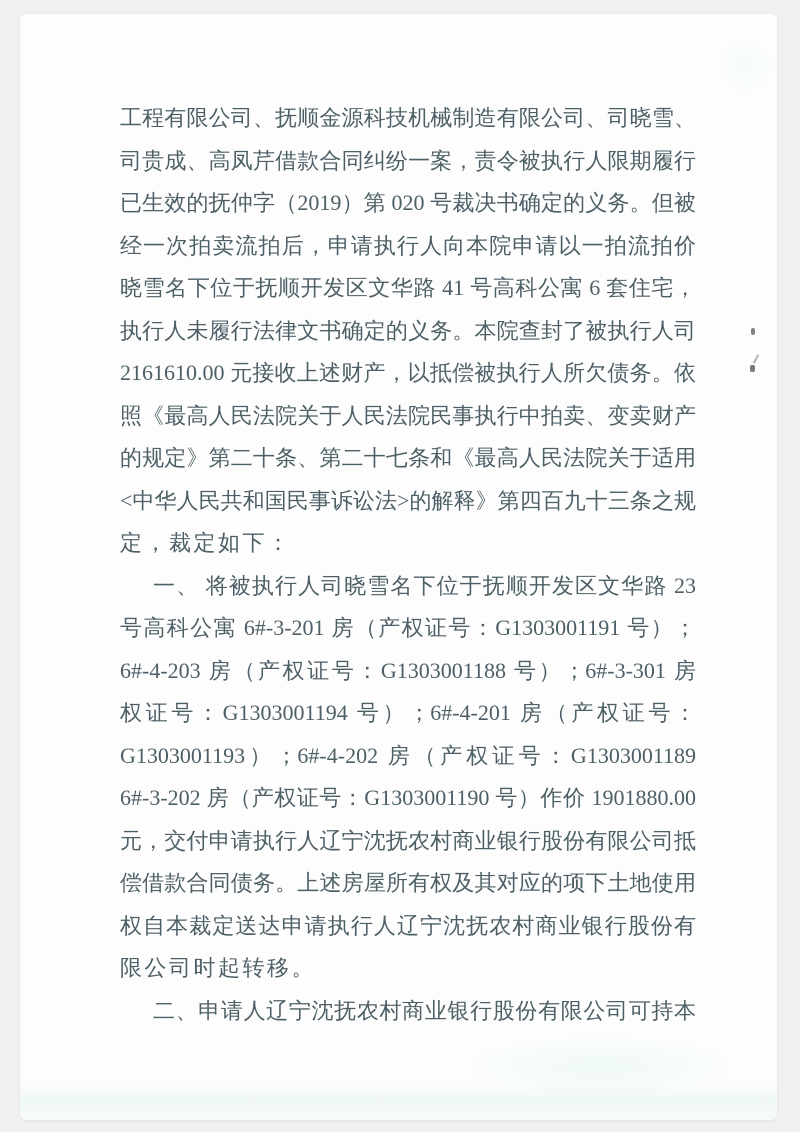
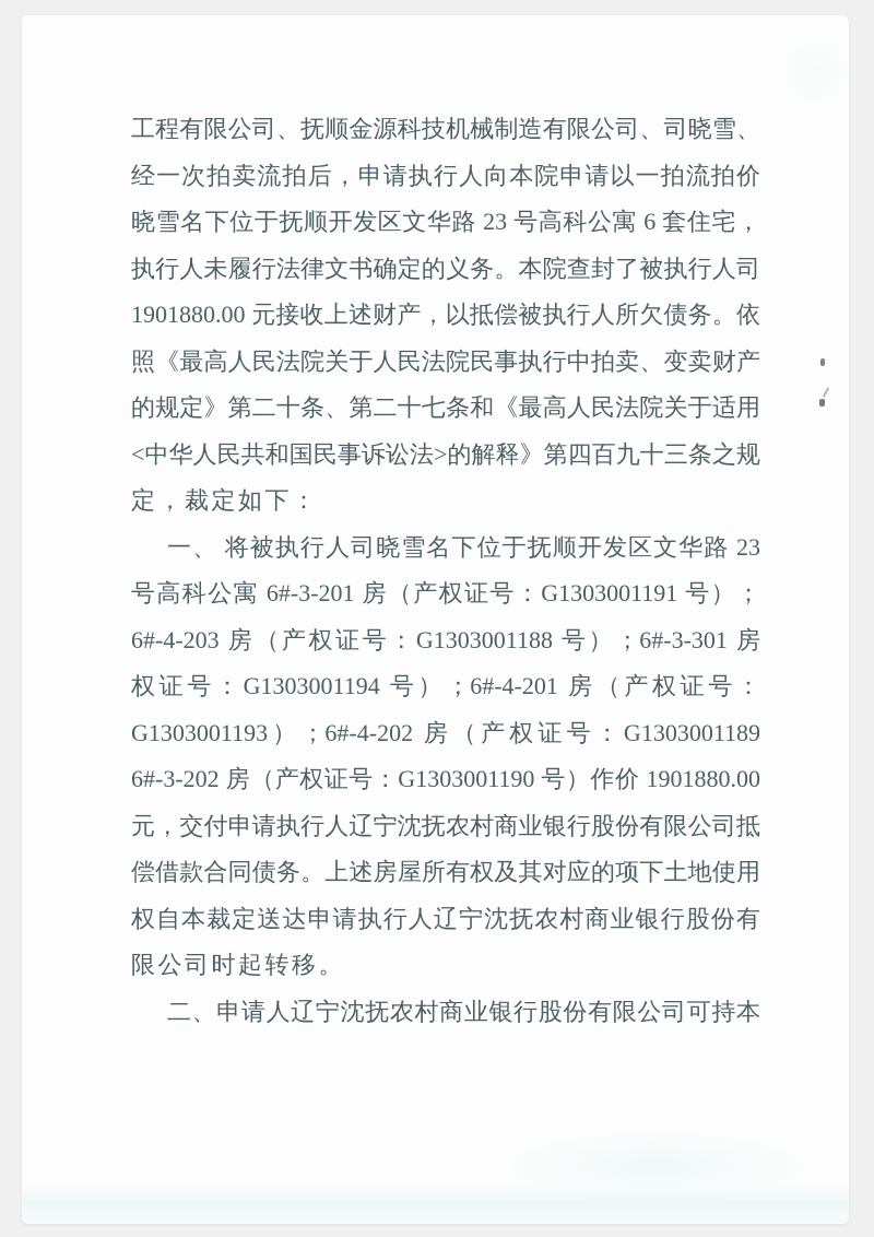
  工程有限公司、抚顺金源科技机械制造有限公司、司晓雪、
- 司贵成、高凤芹借款合同纠纷一案，责令被执行人限期履行
- 已生效的抚仲字（2019）第 020 号裁决书确定的义务。但被
  经一次拍卖流拍后，申请执行人向本院申请以一拍流拍价
- 晓雪名下位于抚顺开发区文华路 41 号高科公寓 6 套住宅，
+ 晓雪名下位于抚顺开发区文华路 23 号高科公寓 6 套住宅，
  执行人未履行法律文书确定的义务。本院查封了被执行人司
- 2161610.00 元接收上述财产，以抵偿被执行人所欠债务。依
+ 1901880.00 元接收上述财产，以抵偿被执行人所欠债务。依
  照《最高人民法院关于人民法院民事执行中拍卖、变卖财产
  的规定》第二十条、第二十七条和《最高人民法院关于适用
  <中华人民共和国民事诉讼法>的解释》第四百九十三条之规
  定，裁定如下：
  一、 将被执行人司晓雪名下位于抚顺开发区文华路 23
  号高科公寓 6#-3-201 房（产权证号：G1303001191 号）；
  6#-4-203 房（产权证号：G1303001188 号）；6#-3-301 房
  权证号：G1303001194 号）；6#-4-201 房（产权证号：
  G1303001193）；6#-4-202 房（产权证号：G1303001189
  6#-3-202 房（产权证号：G1303001190 号）作价 1901880.00
  元，交付申请执行人辽宁沈抚农村商业银行股份有限公司抵
  偿借款合同债务。上述房屋所有权及其对应的项下土地使用
  权自本裁定送达申请执行人辽宁沈抚农村商业银行股份有
  限公司时起转移。
  二、申请人辽宁沈抚农村商业银行股份有限公司可持本
